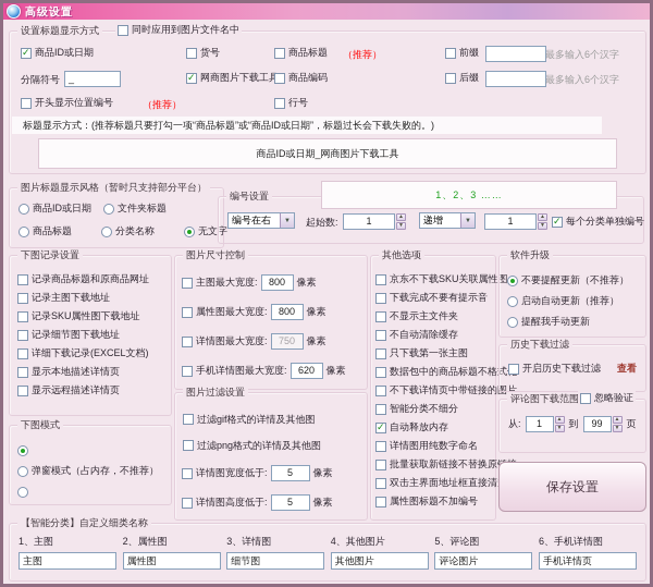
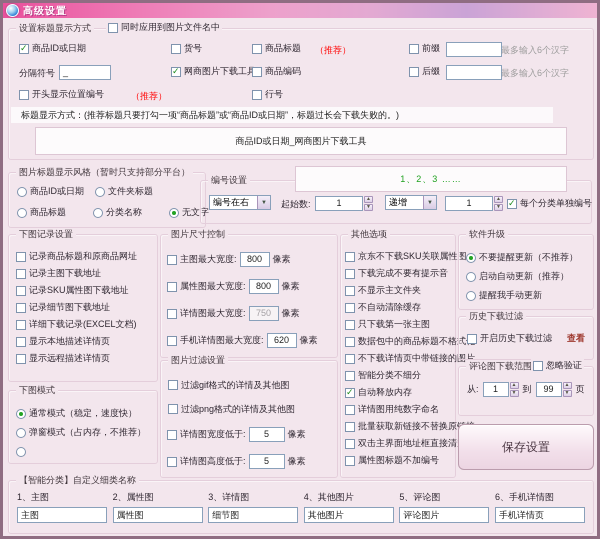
  高级设置
  设置标题显示方式
  同时应用到图片文件名中
  商品ID或日期
  货号
  商品标题
  （推荐）
  前缀
  最多输入6个汉字
  分隔符号
  _
  网商图片下载工
  商品编码
  后缀
  最多输入6个汉字
  开头显示位置编号
  （推荐）
  行号
  标题显示方式：(推荐标题只要打勾一项“商品标题”或“商品ID或日期”，标题过长会下载失败的。)
  商品ID或日期_网商图片下载工具
  图片标题显示风格（暂时只支持部分平台）
  商品ID或日期
  文件夹标题
  商品标题
  分类名称
  无文字
  1、2、3 ……
  编号设置
  编号在右
  起始数:
  1
  递增
  1
  每个分类单独编号
  下图记录设置
  记录商品标题和原商品网址
  记录主图下载地址
  记录SKU属性图下载地址
  记录细节图下载地址
  详细下载记录(EXCEL文档)
  显示本地描述详情页
  显示远程描述详情页
  下图模式
+ 通常模式（稳定，速度快）
  弹窗模式（占内存，不推荐）
  图片尺寸控制
  主图最大宽度:
  800
  像素
  属性图最大宽度:
  800
  像素
  详情图最大宽度:
  750
  像素
  手机详情图最大宽度:
  620
  像素
  图片过滤设置
  过滤gif格式的详情及其他图
  过滤png格式的详情及其他图
  详情图宽度低于:
  5
  像素
  详情图高度低于:
  5
  像素
  其他选项
  京东不下载SKU关联属性图
  下载完成不要有提示音
  不显示主文件夹
  不自动清除缓存
  只下载第一张主图
  数据包中的商品标题不格式
  不下载详情页中带链接的图片
  智能分类不细分
  自动释放内存
  详情图用纯数字命名
  批量获取新链接不替换原
  双击主界面地址框直接清
  属性图标题不加编号
  软件升级
  不要提醒更新（不推荐）
  启动自动更新（推荐）
  提醒我手动更新
  历史下载过滤
  开启历史下载过滤
  查看
  评论图下载范围
  忽略验证
  从:
  1
  到
  99
  页
  保存设置
  【智能分类】自定义细类名称
  1、主图
  主图
  2、属性图
  属性图
  3、详情图
  细节图
  4、其他图片
  其他图片
  5、评论图
  评论图片
  6、手机详情图
  手机详情页
